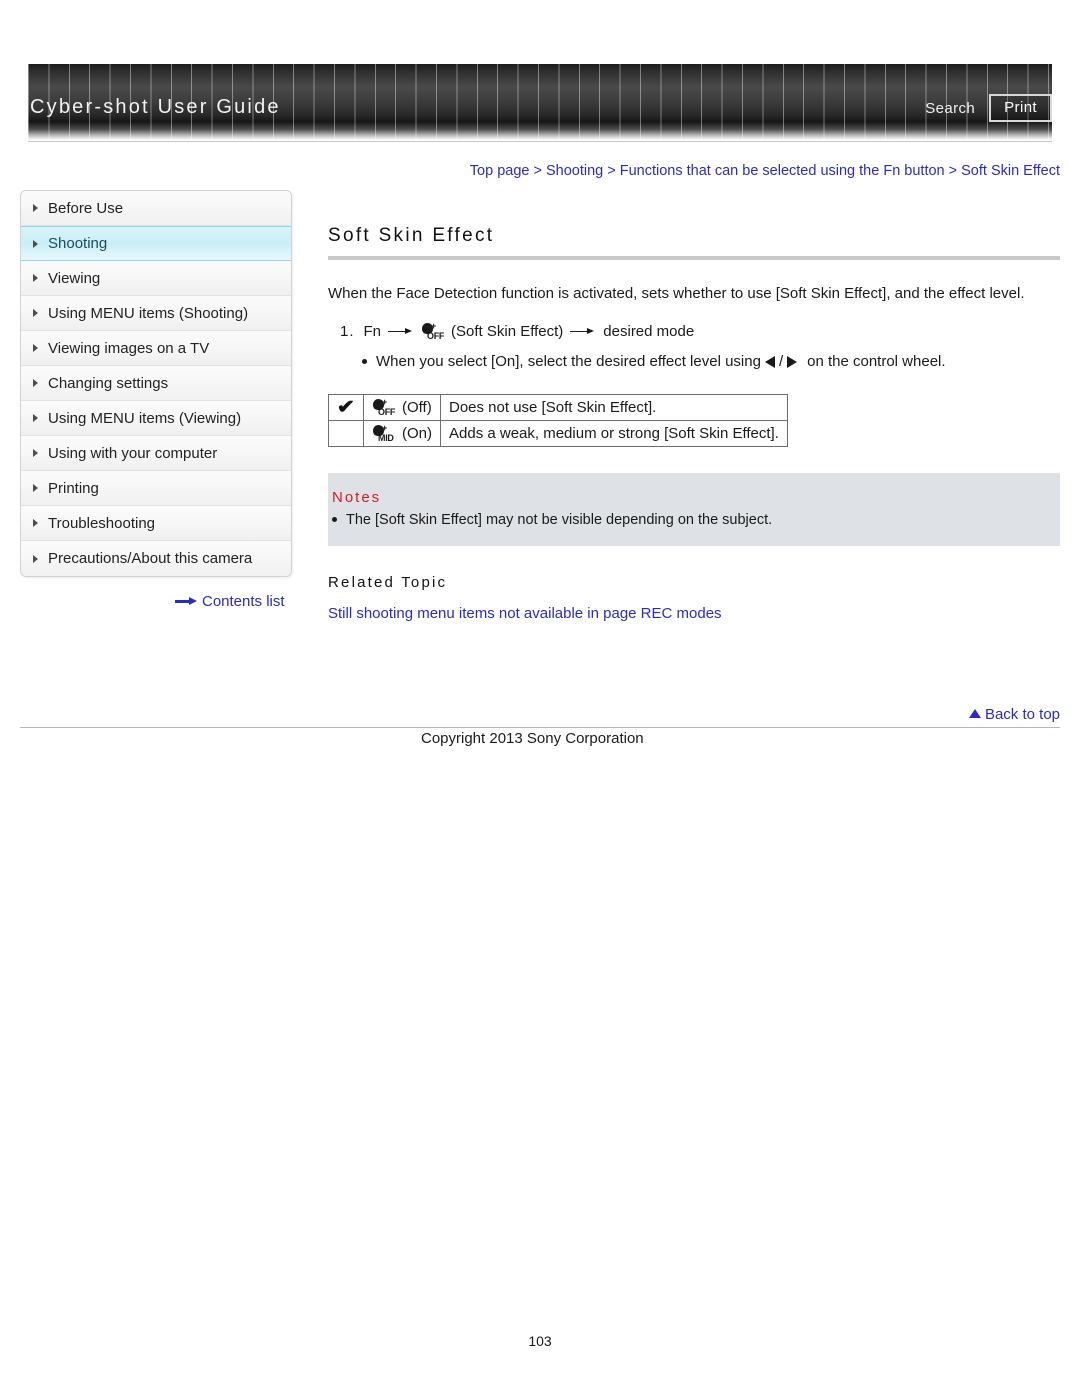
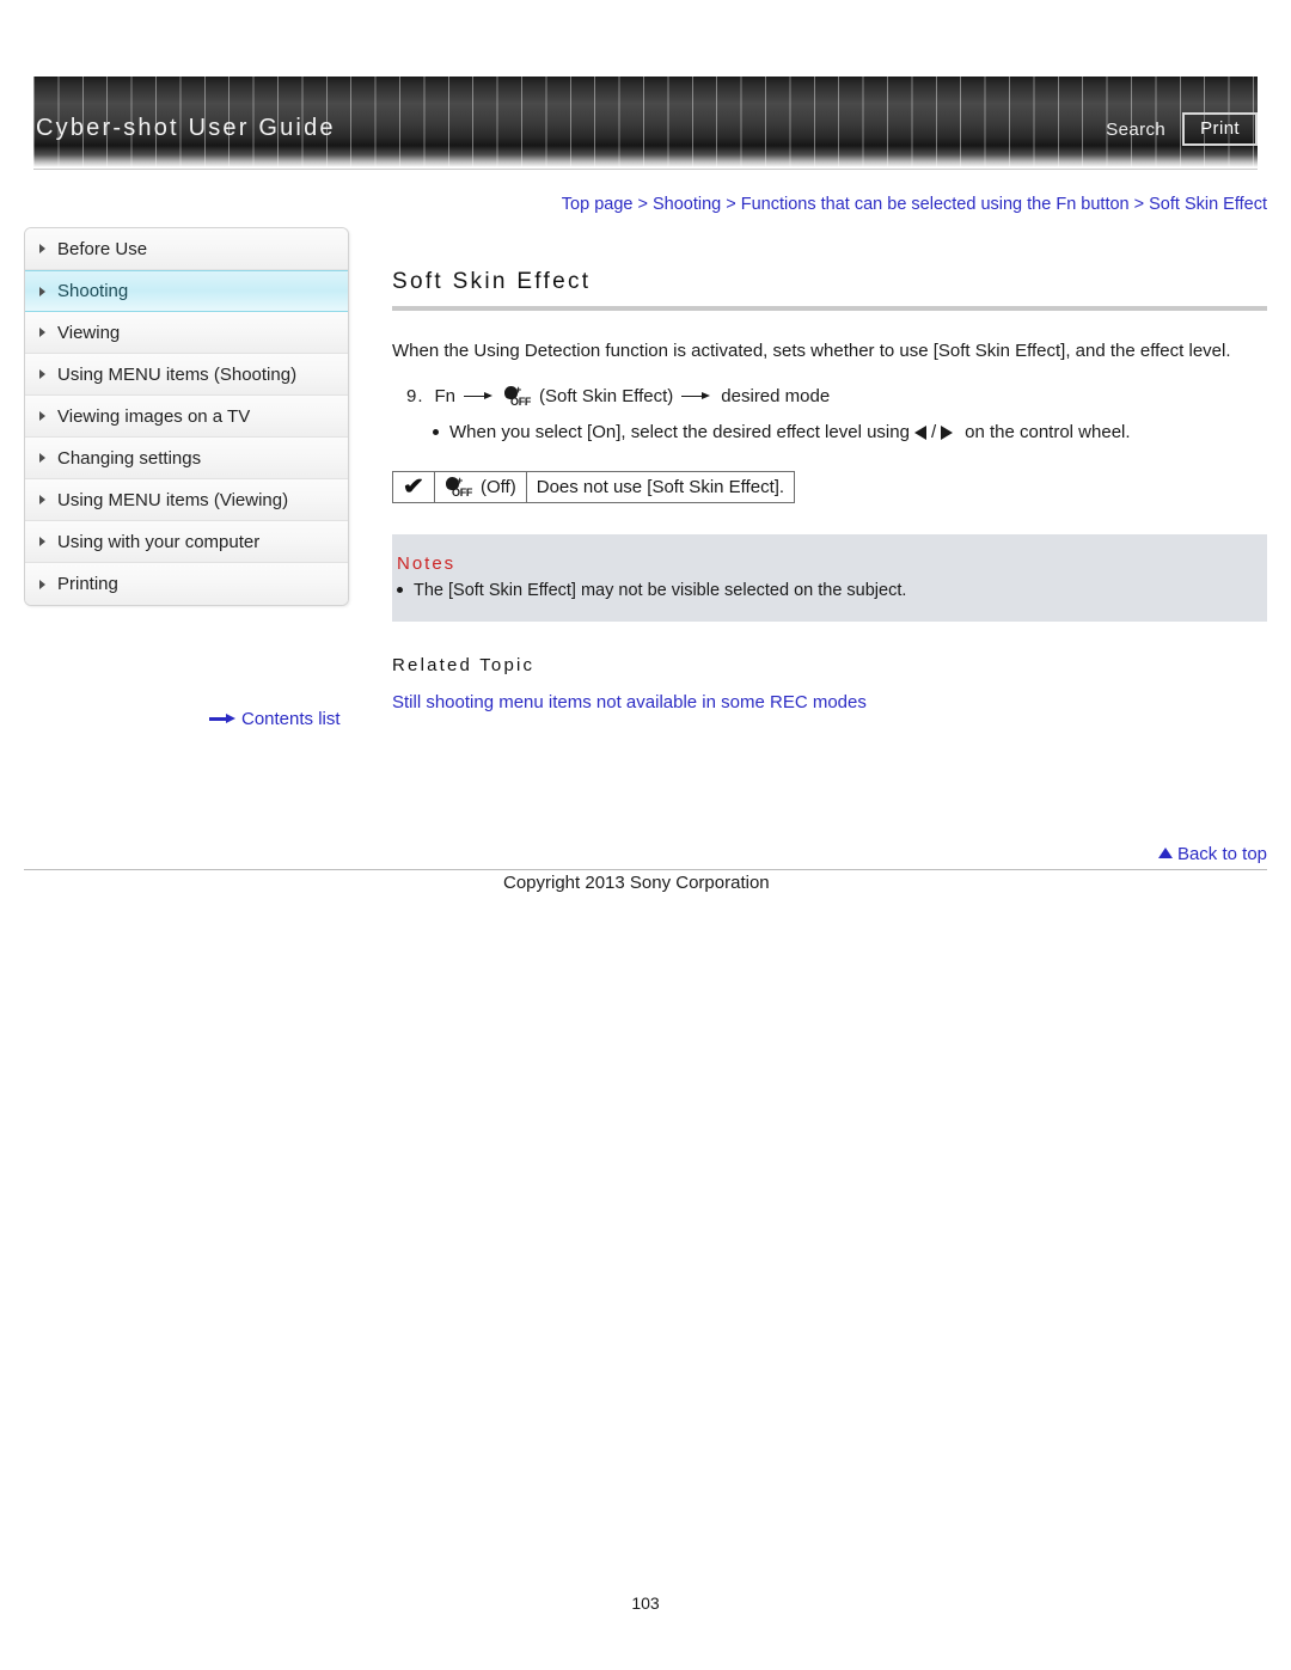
  Cyber-shot User Guide
  Search
  Print
  Top page > Shooting > Functions that can be selected using the Fn button > Soft Skin Effect
  Before Use
  Shooting
  Viewing
  Using MENU items (Shooting)
  Viewing images on a TV
  Changing settings
  Using MENU items (Viewing)
  Using with your computer
  Printing
- Troubleshooting
- Precautions/About this camera
  Contents list
  Soft Skin Effect
- When the Face Detection function is activated, sets whether to use [Soft Skin Effect], and the effect level.
+ When the Using Detection function is activated, sets whether to use [Soft Skin Effect], and the effect level.
- 1.
+ 9.
  Fn
  +
  OFF
  (Soft Skin Effect)
  desired mode
  When you select [On], select the desired effect level using
  /
  on the control wheel.
  ✔	+OFF (Off)	Does not use [Soft Skin Effect].
- 	+MID (On)	Adds a weak, medium or strong [Soft Skin Effect].
  Notes
- The [Soft Skin Effect] may not be visible depending on the subject.
+ The [Soft Skin Effect] may not be visible selected on the subject.
  Related Topic
- Still shooting menu items not available in page REC modes
+ Still shooting menu items not available in some REC modes
  Back to top
  Copyright 2013 Sony Corporation
  103
